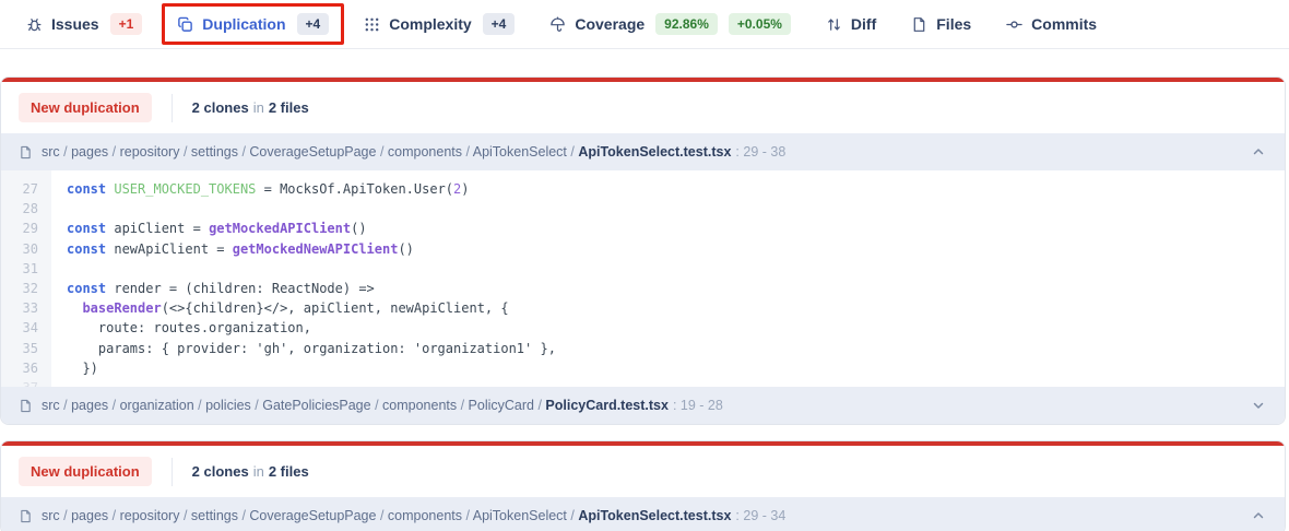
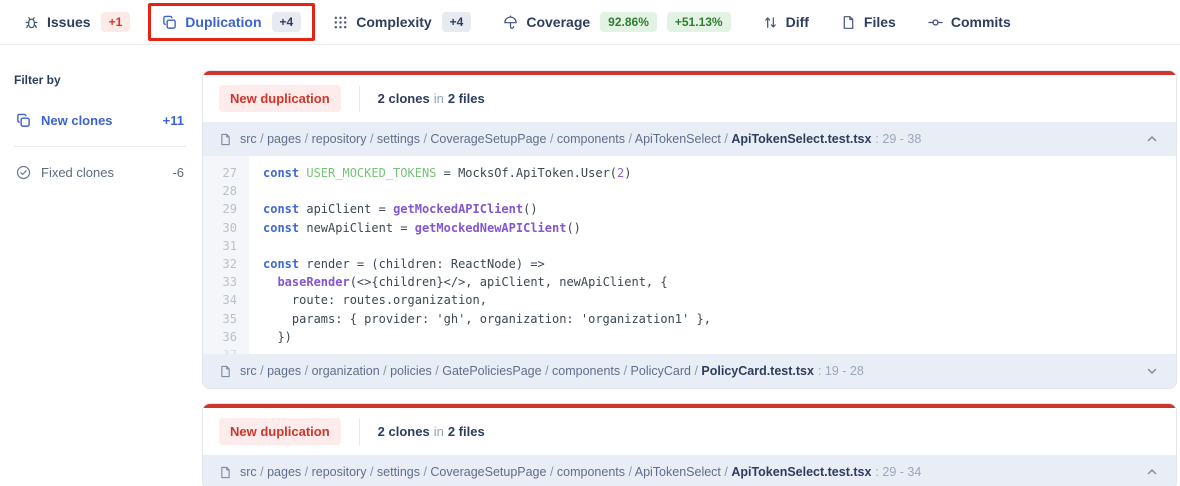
  Issues
  +1
  Duplication
  +4
  Complexity
  +4
  Coverage
  92.86%
- +0.05%
+ +51.13%
  Diff
  Files
  Commits
+ Filter by
+ New clones
+ +11
+ Fixed clones
+ -6
  New duplication
  2 clones in 2 files
  src / pages / repository / settings / CoverageSetupPage / components / ApiTokenSelect / ApiTokenSelect.test.tsx : 29 - 38
  27
  const USER_MOCKED_TOKENS = MocksOf.ApiToken.User(2)
  28
  29
  const apiClient = getMockedAPIClient()
  30
  const newApiClient = getMockedNewAPIClient()
  31
  32
  const render = (children: ReactNode) =>
  33
  baseRender(<>{children}</>, apiClient, newApiClient, {
  34
  route: routes.organization,
  35
  params: { provider: 'gh', organization: 'organization1' },
  36
  })
  src / pages / organization / policies / GatePoliciesPage / components / PolicyCard / PolicyCard.test.tsx : 19 - 28
  New duplication
  2 clones in 2 files
  src / pages / repository / settings / CoverageSetupPage / components / ApiTokenSelect / ApiTokenSelect.test.tsx : 29 - 34
